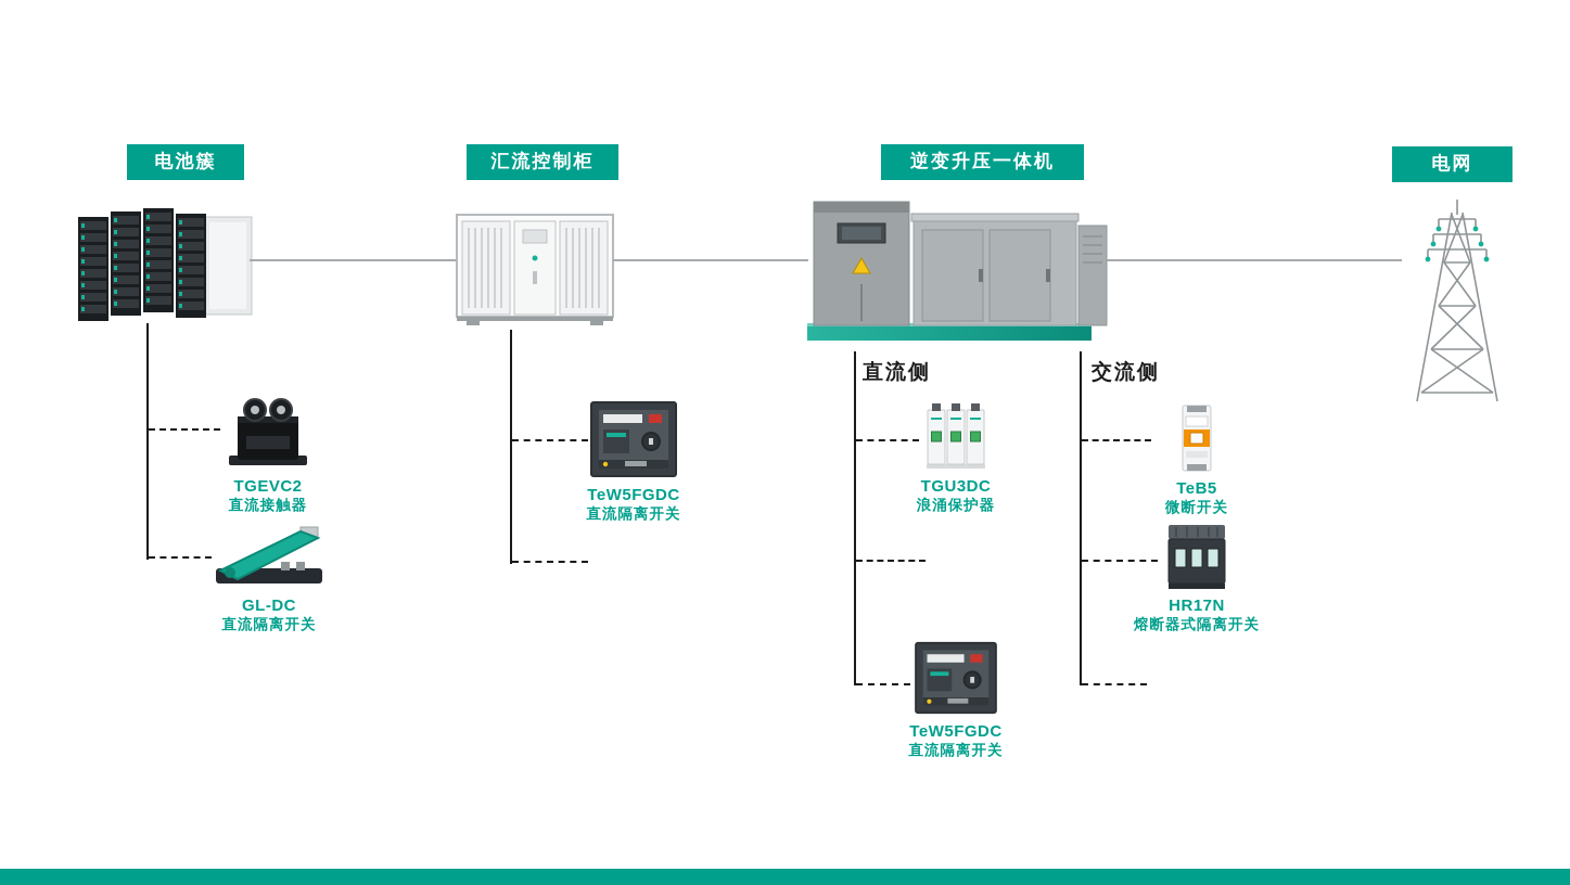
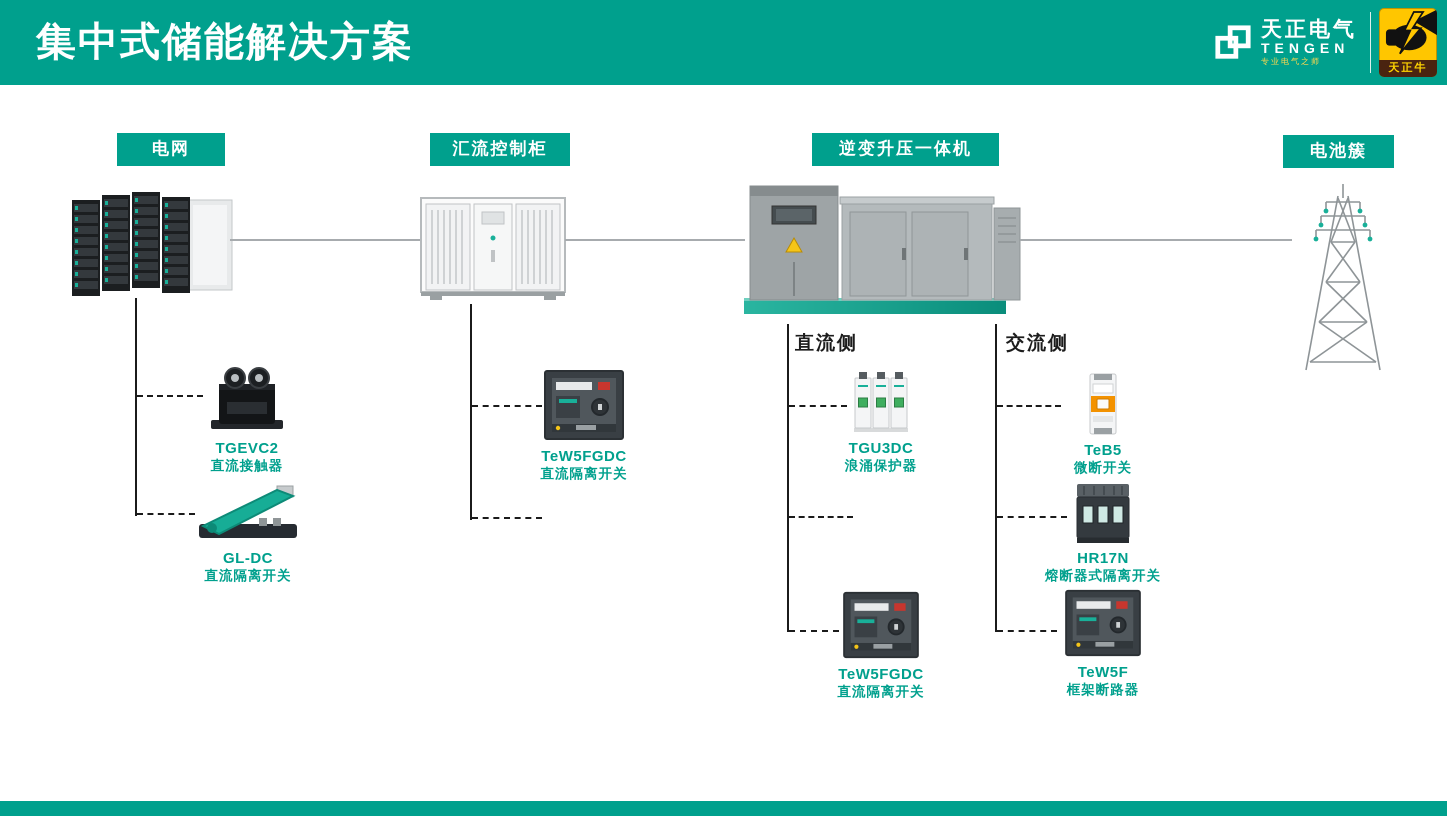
+ 集中式储能解决方案
+ 天正电气
+ TENGEN
+ 专业电气之师
+ 天正牛
- 电池簇
+ 电网
  汇流控制柜
  逆变升压一体机
- 电网
+ 电池簇
  直流侧
  交流侧
  TGEVC2
  直流接触器
  GL-DC
  直流隔离开关
  TeW5FGDC
  直流隔离开关
  TGU3DC
  浪涌保护器
  TeW5FGDC
  直流隔离开关
  TeB5
  微断开关
  HR17N
  熔断器式隔离开关
+ TeW5F
+ 框架断路器
